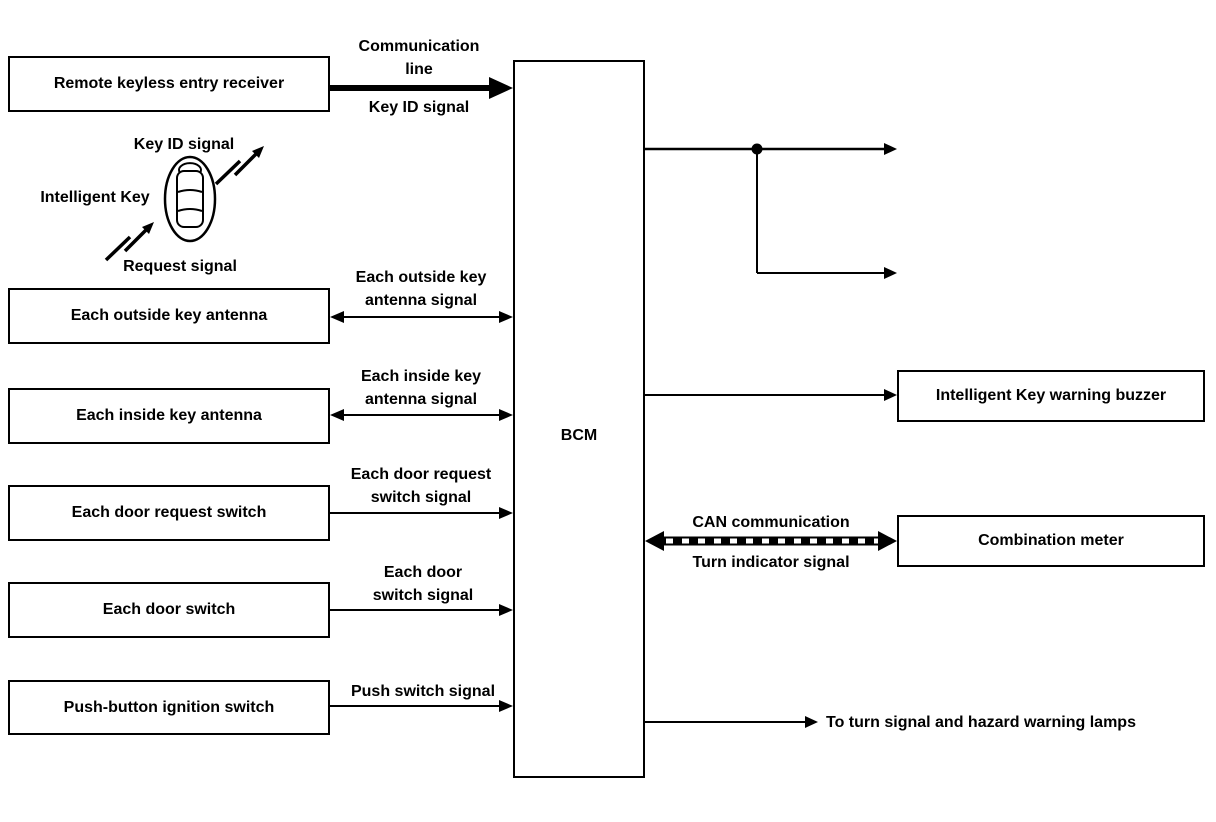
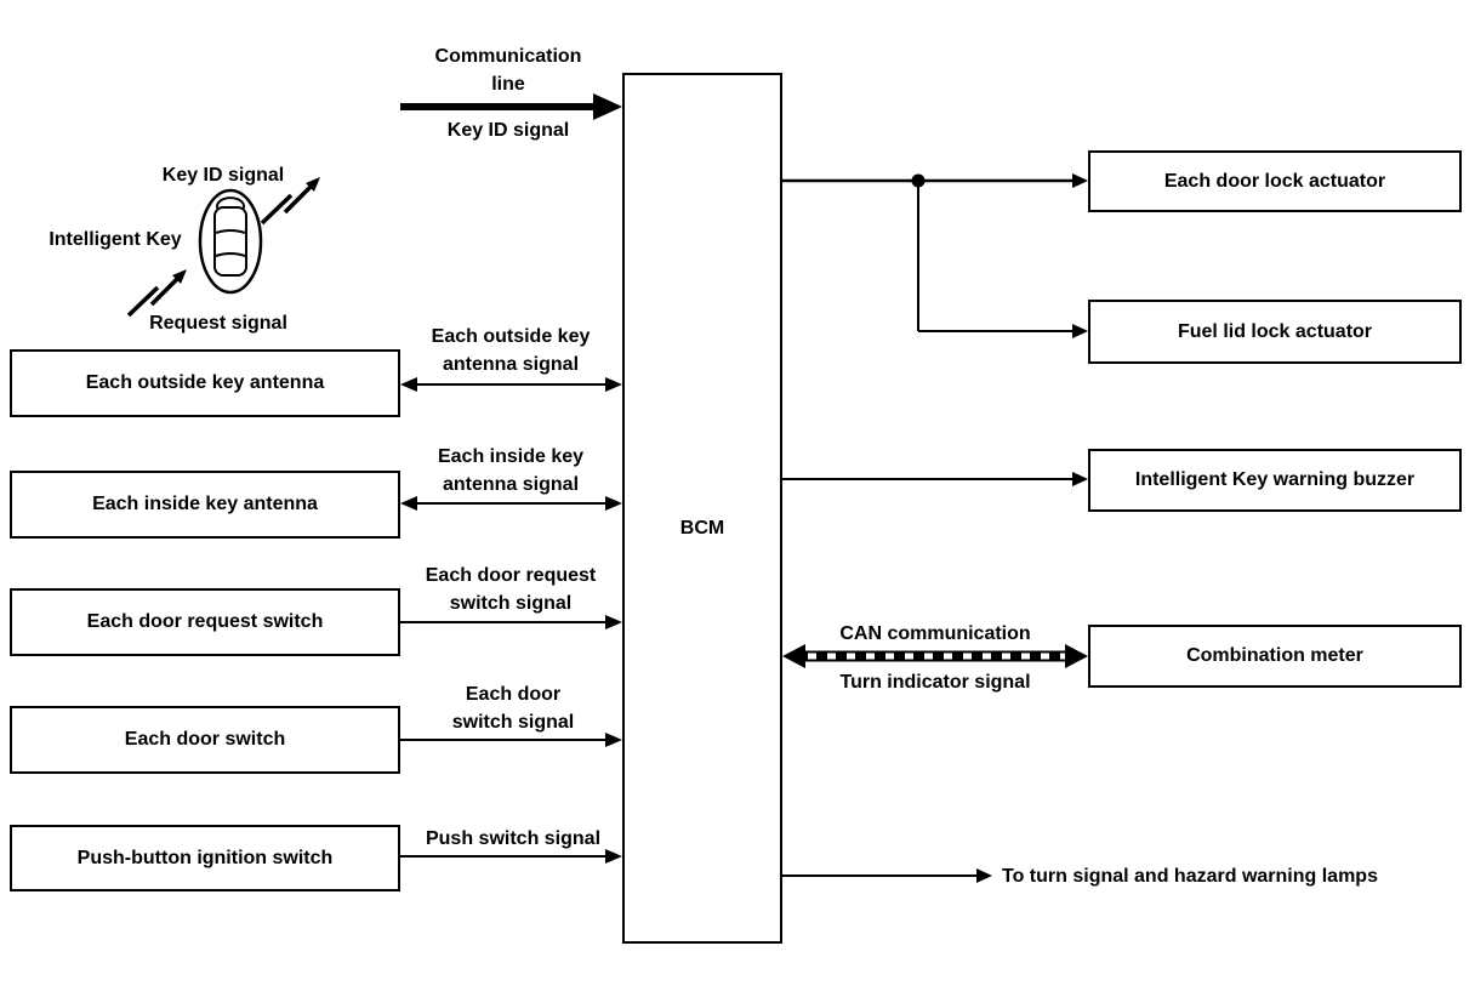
- Remote keyless entry receiver
  Each outside key antenna
  Each inside key antenna
  Each door request switch
  Each door switch
  Push-button ignition switch
  BCM
+ Each door lock actuator
+ Fuel lid lock actuator
  Intelligent Key warning buzzer
  Combination meter
  Communication
  line
  Key ID signal
  Each outside key
  antenna signal
  Each inside key
  antenna signal
  Each door request
  switch signal
  Each door
  switch signal
  Push switch signal
  CAN communication
  Turn indicator signal
  To turn signal and hazard warning lamps
  Key ID signal
  Intelligent Key
  Request signal
